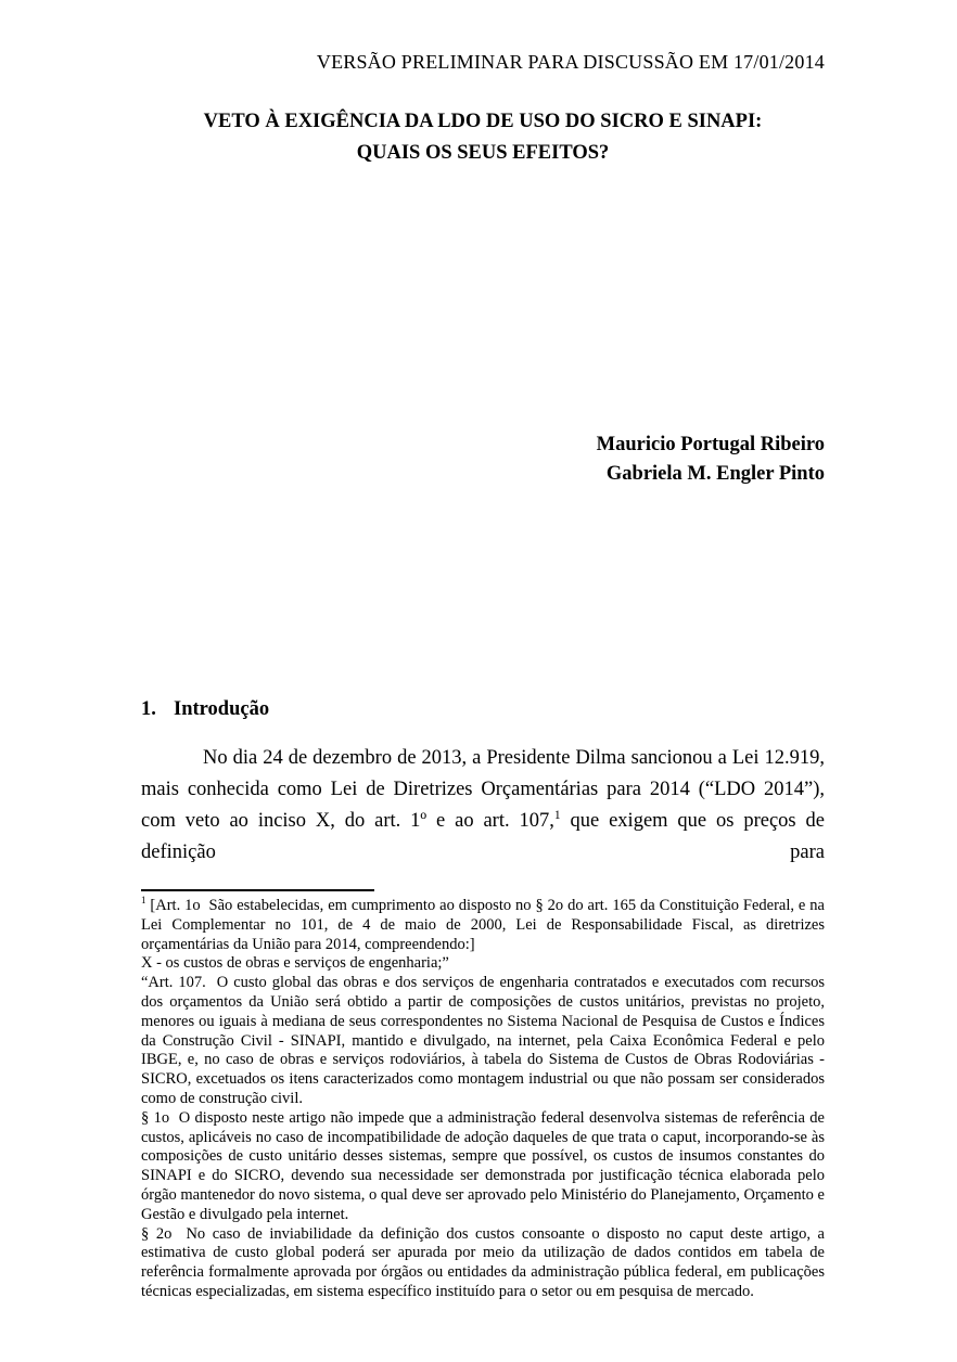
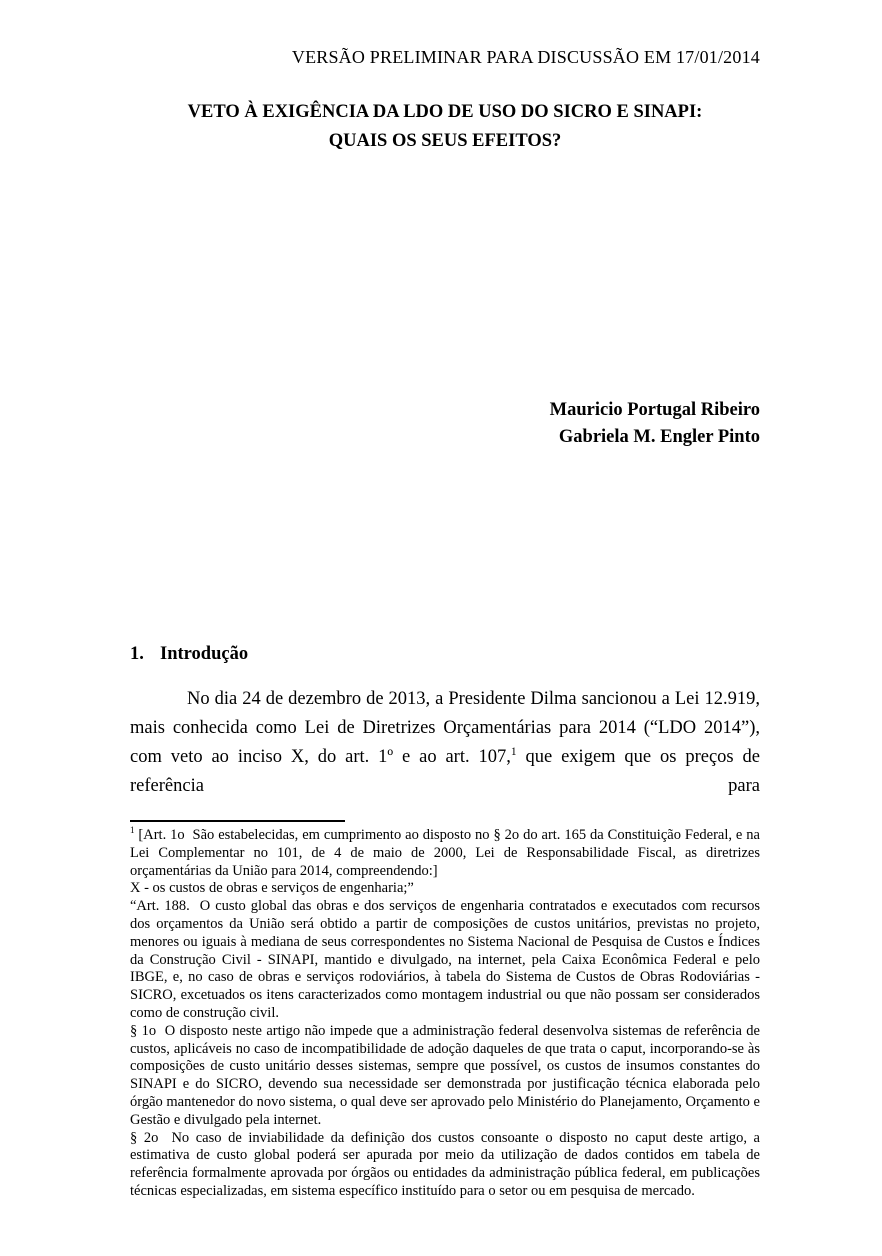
  VERSÃO PRELIMINAR PARA DISCUSSÃO EM 17/01/2014
  VETO À EXIGÊNCIA DA LDO DE USO DO SICRO E SINAPI:
  QUAIS OS SEUS EFEITOS?
  Mauricio Portugal Ribeiro
  Gabriela M. Engler Pinto
  1. Introdução
- No dia 24 de dezembro de 2013, a Presidente Dilma sancionou a Lei 12.919, mais conhecida como Lei de Diretrizes Orçamentárias para 2014 (“LDO 2014”), com veto ao inciso X, do art. 1º e ao art. 107,1 que exigem que os preços de definição para
+ No dia 24 de dezembro de 2013, a Presidente Dilma sancionou a Lei 12.919, mais conhecida como Lei de Diretrizes Orçamentárias para 2014 (“LDO 2014”), com veto ao inciso X, do art. 1º e ao art. 107,1 que exigem que os preços de referência para
  1 [Art. 1o São estabelecidas, em cumprimento ao disposto no § 2o do art. 165 da Constituição Federal, e na Lei Complementar no 101, de 4 de maio de 2000, Lei de Responsabilidade Fiscal, as diretrizes orçamentárias da União para 2014, compreendendo:]
  X - os custos de obras e serviços de engenharia;”
- “Art. 107. O custo global das obras e dos serviços de engenharia contratados e executados com recursos dos orçamentos da União será obtido a partir de composições de custos unitários, previstas no projeto, menores ou iguais à mediana de seus correspondentes no Sistema Nacional de Pesquisa de Custos e Índices da Construção Civil - SINAPI, mantido e divulgado, na internet, pela Caixa Econômica Federal e pelo IBGE, e, no caso de obras e serviços rodoviários, à tabela do Sistema de Custos de Obras Rodoviárias - SICRO, excetuados os itens caracterizados como montagem industrial ou que não possam ser considerados como de construção civil.
+ “Art. 188. O custo global das obras e dos serviços de engenharia contratados e executados com recursos dos orçamentos da União será obtido a partir de composições de custos unitários, previstas no projeto, menores ou iguais à mediana de seus correspondentes no Sistema Nacional de Pesquisa de Custos e Índices da Construção Civil - SINAPI, mantido e divulgado, na internet, pela Caixa Econômica Federal e pelo IBGE, e, no caso de obras e serviços rodoviários, à tabela do Sistema de Custos de Obras Rodoviárias - SICRO, excetuados os itens caracterizados como montagem industrial ou que não possam ser considerados como de construção civil.
  § 1o O disposto neste artigo não impede que a administração federal desenvolva sistemas de referência de custos, aplicáveis no caso de incompatibilidade de adoção daqueles de que trata o caput, incorporando-se às composições de custo unitário desses sistemas, sempre que possível, os custos de insumos constantes do SINAPI e do SICRO, devendo sua necessidade ser demonstrada por justificação técnica elaborada pelo órgão mantenedor do novo sistema, o qual deve ser aprovado pelo Ministério do Planejamento, Orçamento e Gestão e divulgado pela internet.
  § 2o No caso de inviabilidade da definição dos custos consoante o disposto no caput deste artigo, a estimativa de custo global poderá ser apurada por meio da utilização de dados contidos em tabela de referência formalmente aprovada por órgãos ou entidades da administração pública federal, em publicações técnicas especializadas, em sistema específico instituído para o setor ou em pesquisa de mercado.
